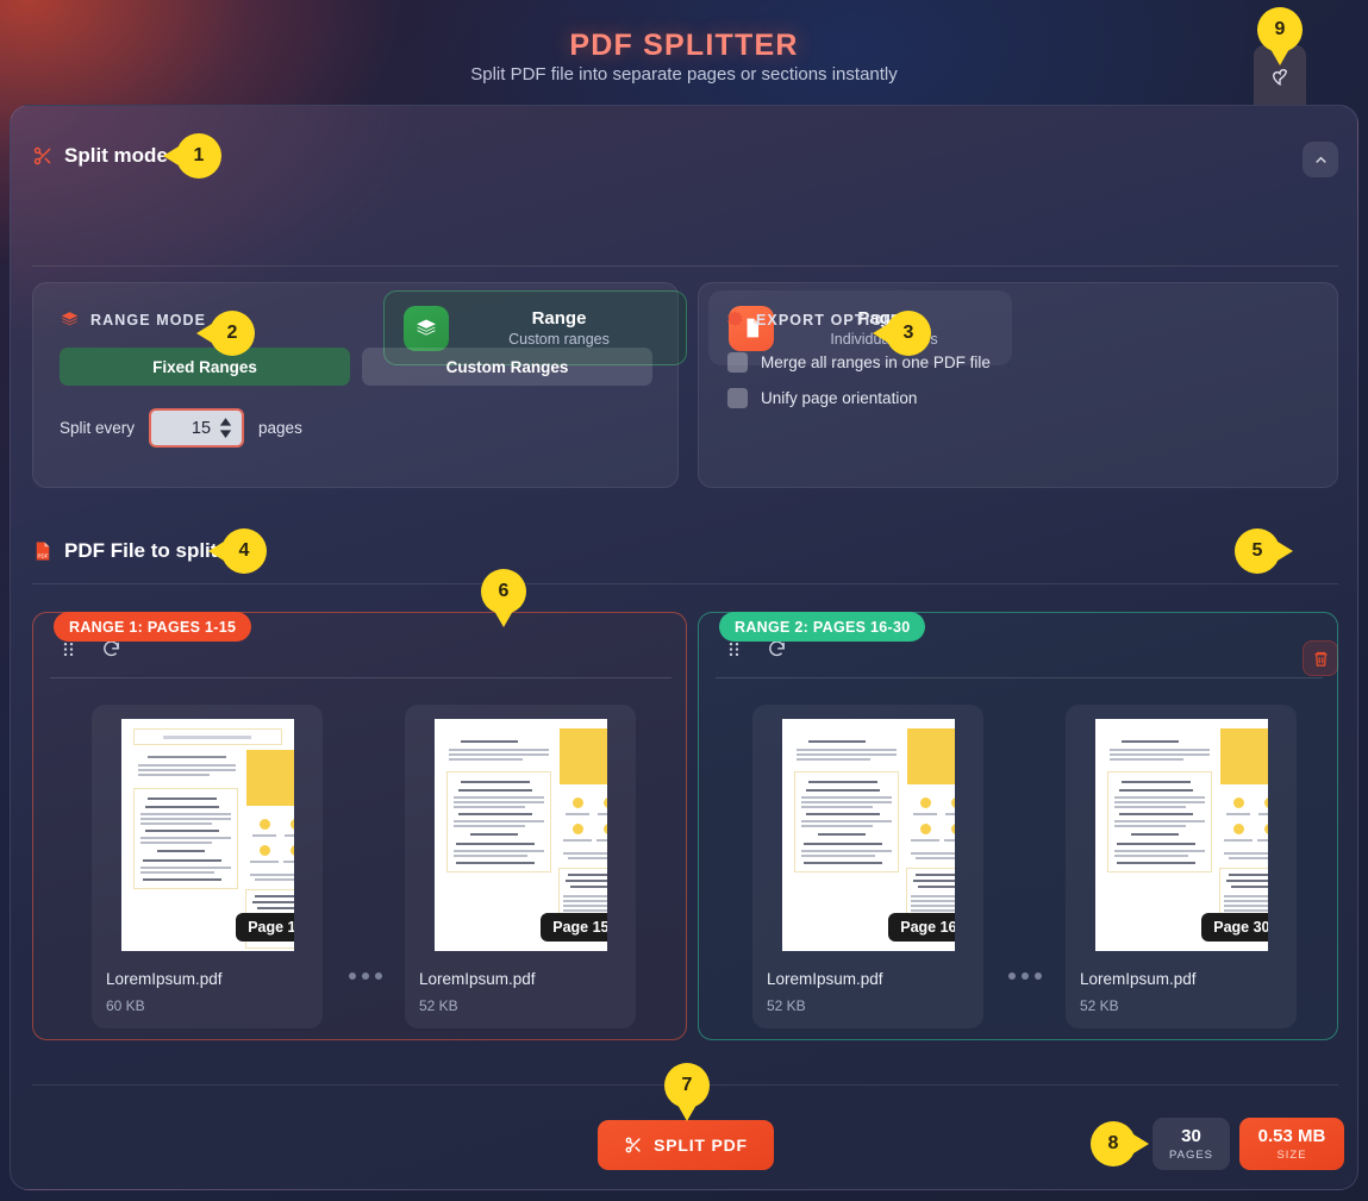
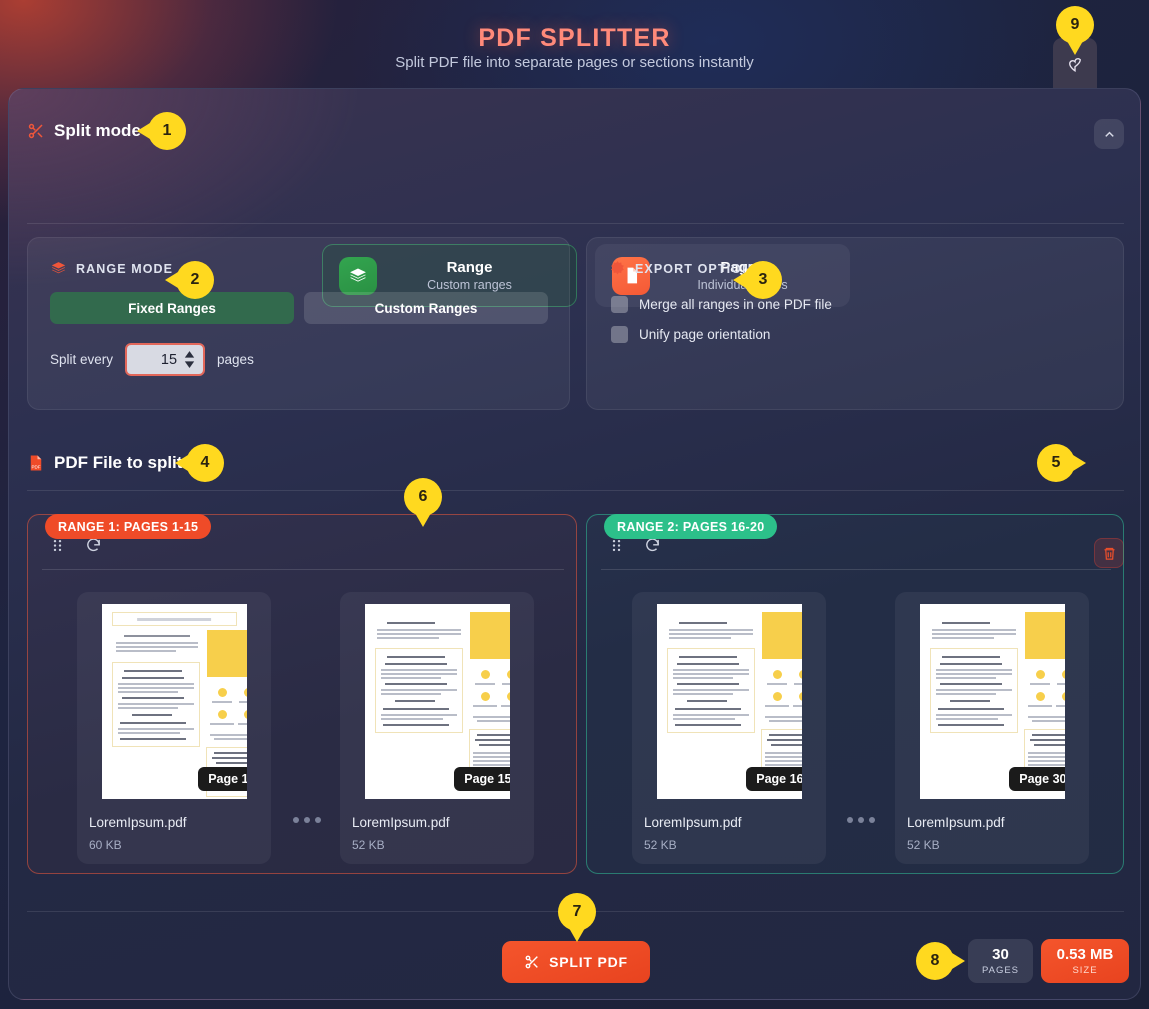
  PDF SPLITTER
  Split PDF file into separate pages or sections instantly
  Split mode
  Range
  Custom ranges
  RANGE MODE
  Fixed Ranges
  Custom Ranges
  Split every
  15
  pages
  EXPORT OPTIO
  Merge all ranges in one PDF file
  Unify page orientation
  PDF File to split
  Page 1
  LoremIpsum.pdf
  60 KB
  Page 15
  LoremIpsum.pdf
  52 KB
  RANGE 1: PAGES 1-15
  Page 16
  LoremIpsum.pdf
  52 KB
  Page 30
  LoremIpsum.pdf
  52 KB
- RANGE 2: PAGES 16-30
+ RANGE 2: PAGES 16-20
  SPLIT PDF
  30
  PAGES
  0.53 MB
  SIZE
  1
  2
  3
  4
  5
  6
  7
  8
  9
